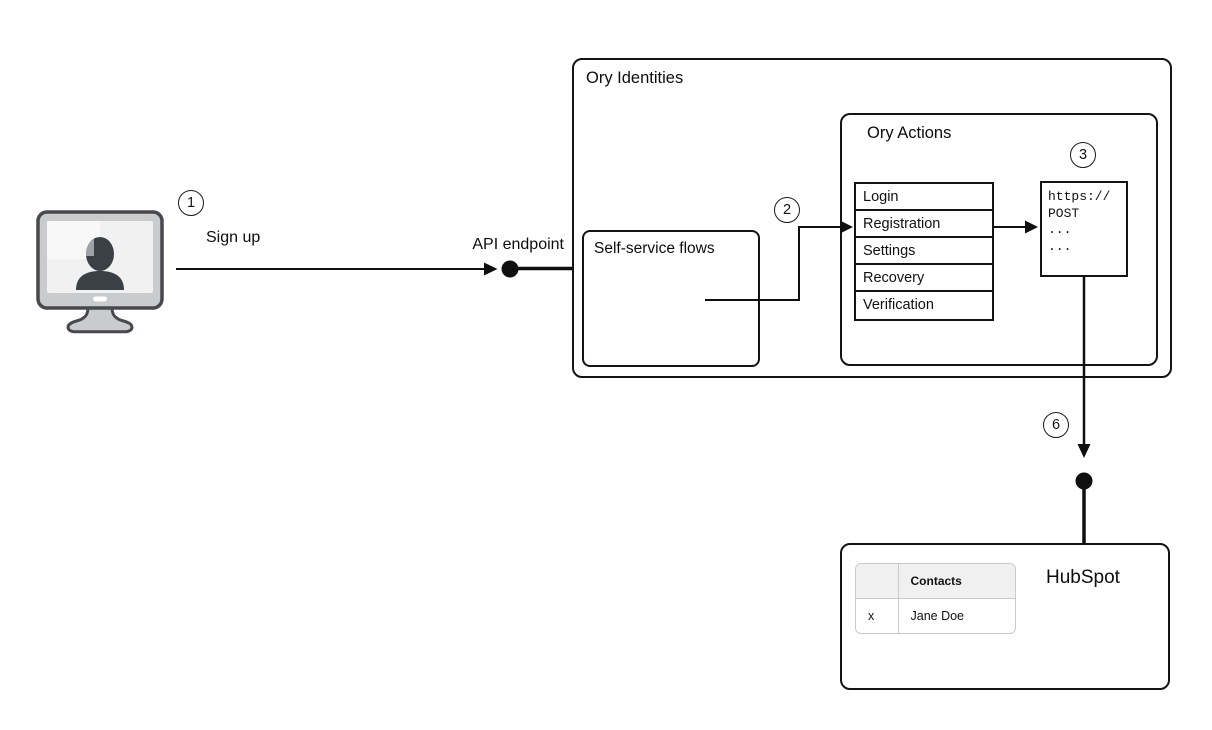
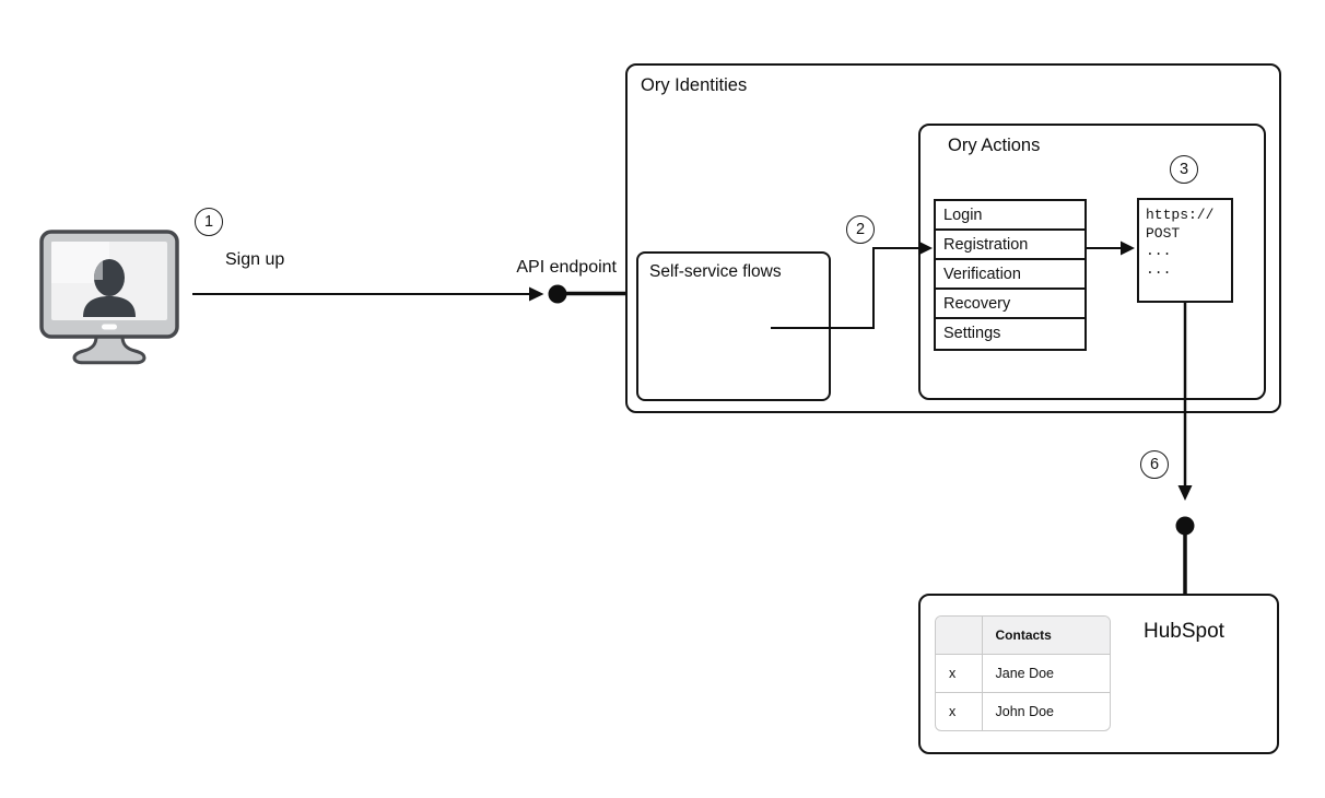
  1
  2
  3
  6
  Sign up
  API endpoint
  Ory Identities
  Self-service flows
  Ory Actions
  Login
  Registration
- Settings
+ Verification
  Recovery
- Verification
+ Settings
  https://
  POST
  ...
  ...
  HubSpot
  	Contacts
  x	Jane Doe
+ x	John Doe
